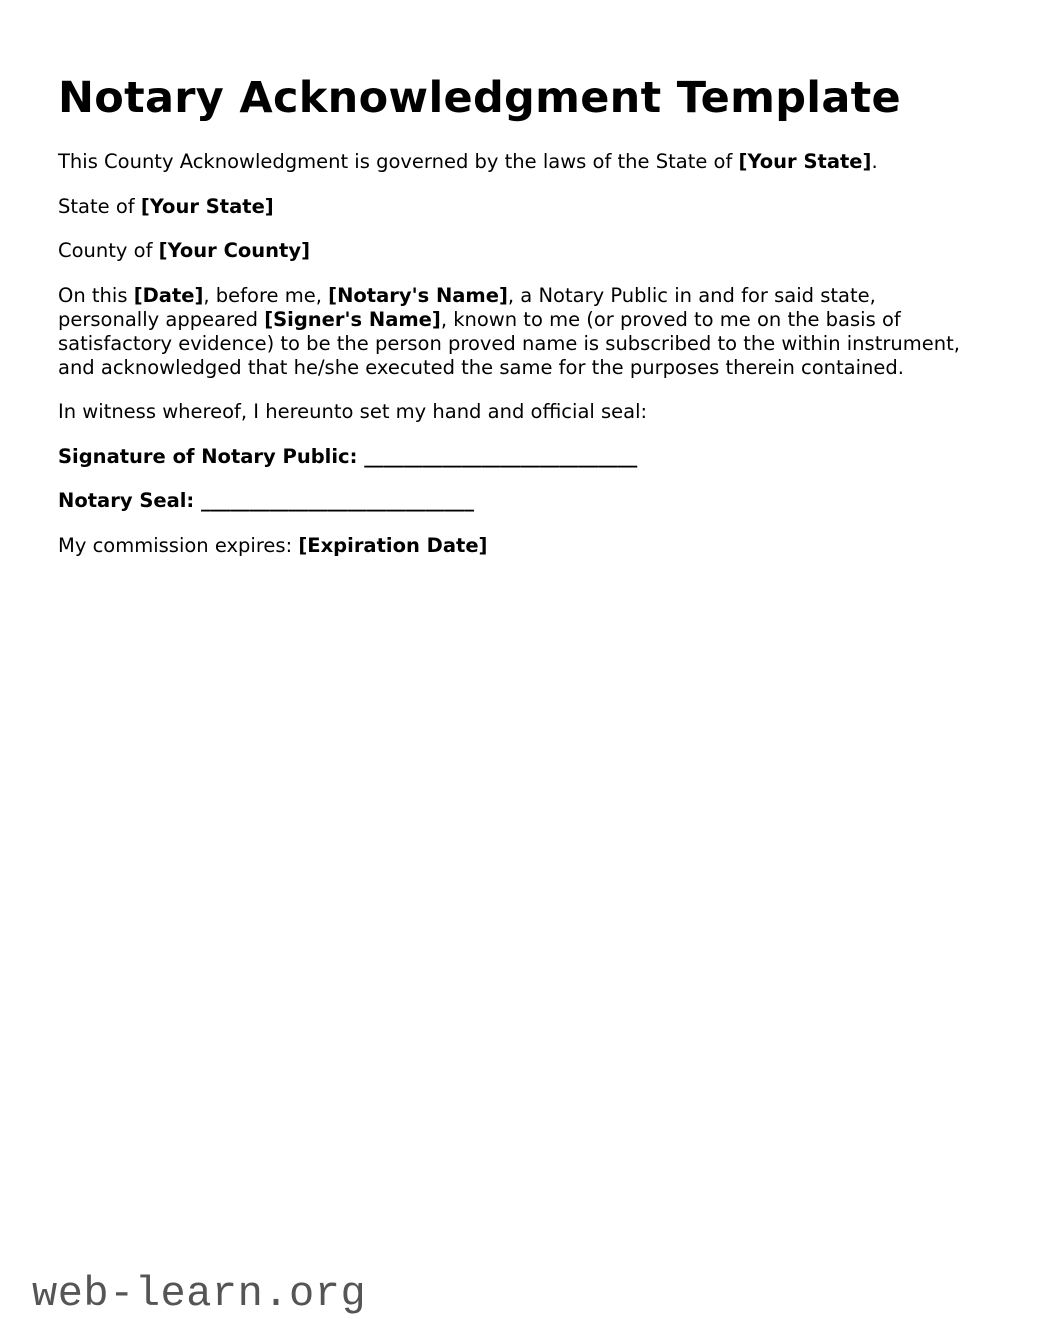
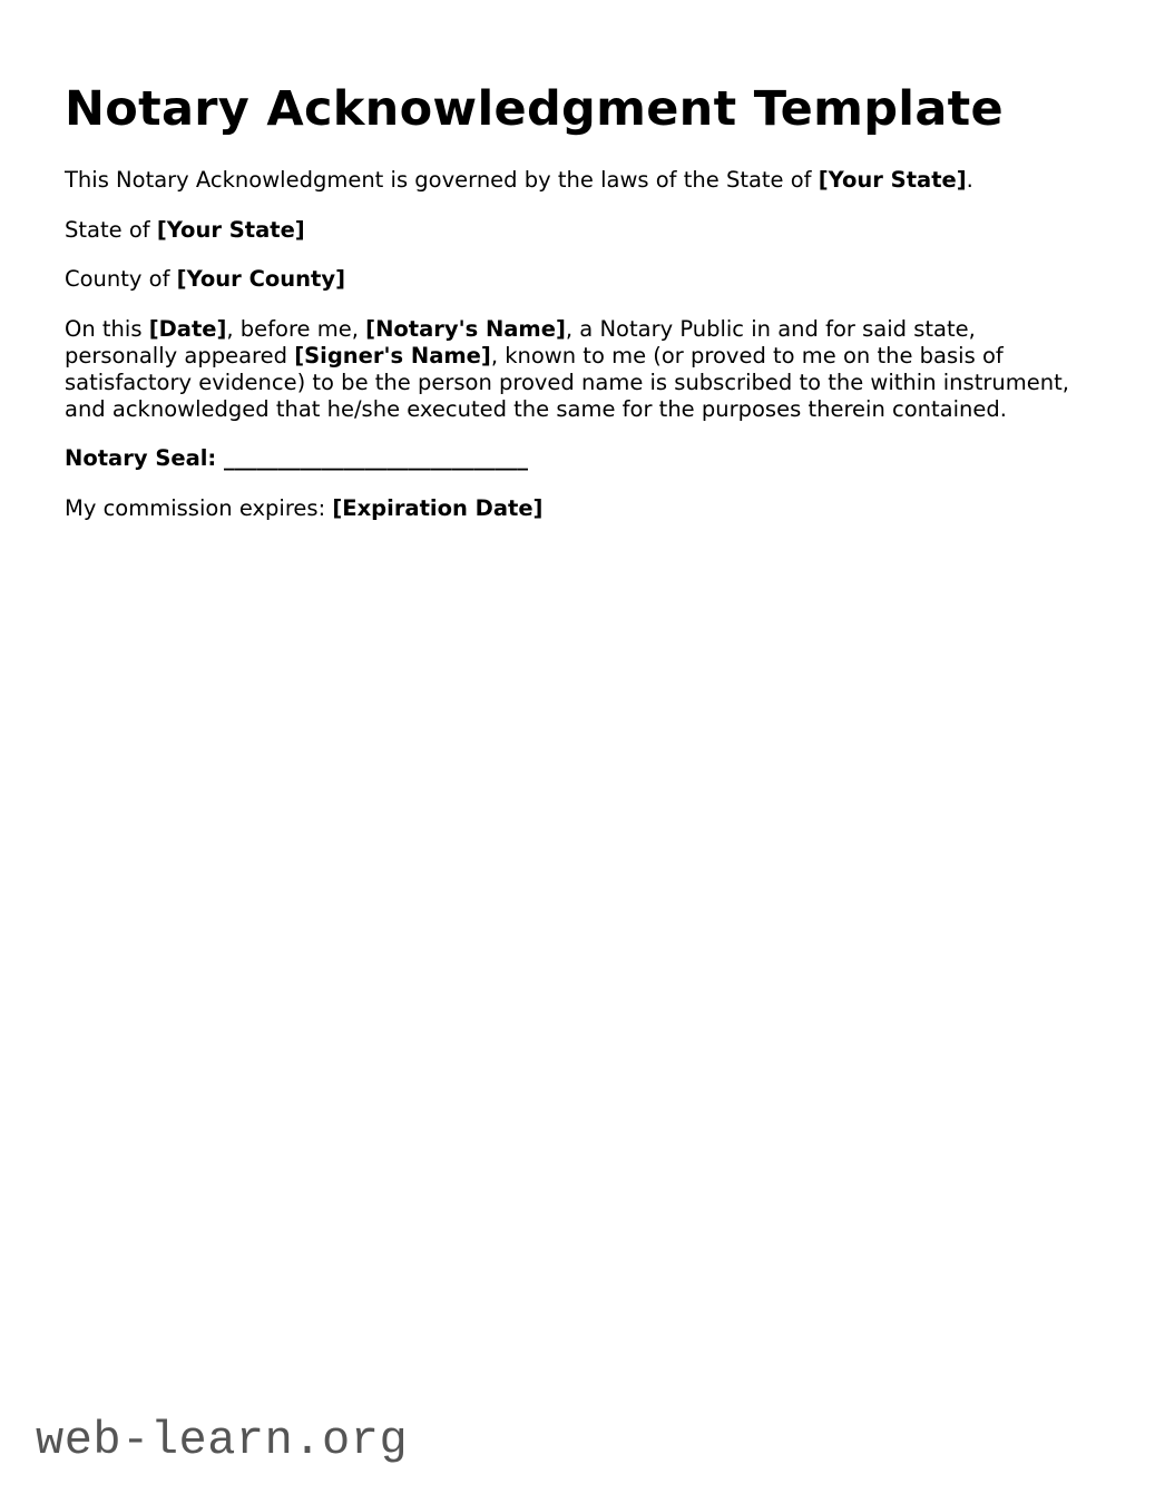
  Notary Acknowledgment Template
- This County Acknowledgment is governed by the laws of the State of [Your State].
+ This Notary Acknowledgment is governed by the laws of the State of [Your State].
  State of [Your State]
  County of [Your County]
  On this [Date], before me, [Notary's Name], a Notary Public in and for said state, personally appeared [Signer's Name], known to me (or proved to me on the basis of satisfactory evidence) to be the person proved name is subscribed to the within instrument, and acknowledged that he/she executed the same for the purposes therein contained.
- In witness whereof, I hereunto set my hand and official seal:
- Signature of Notary Public: ____________________________
  Notary Seal: ____________________________
  My commission expires: [Expiration Date]
  web-learn.org
